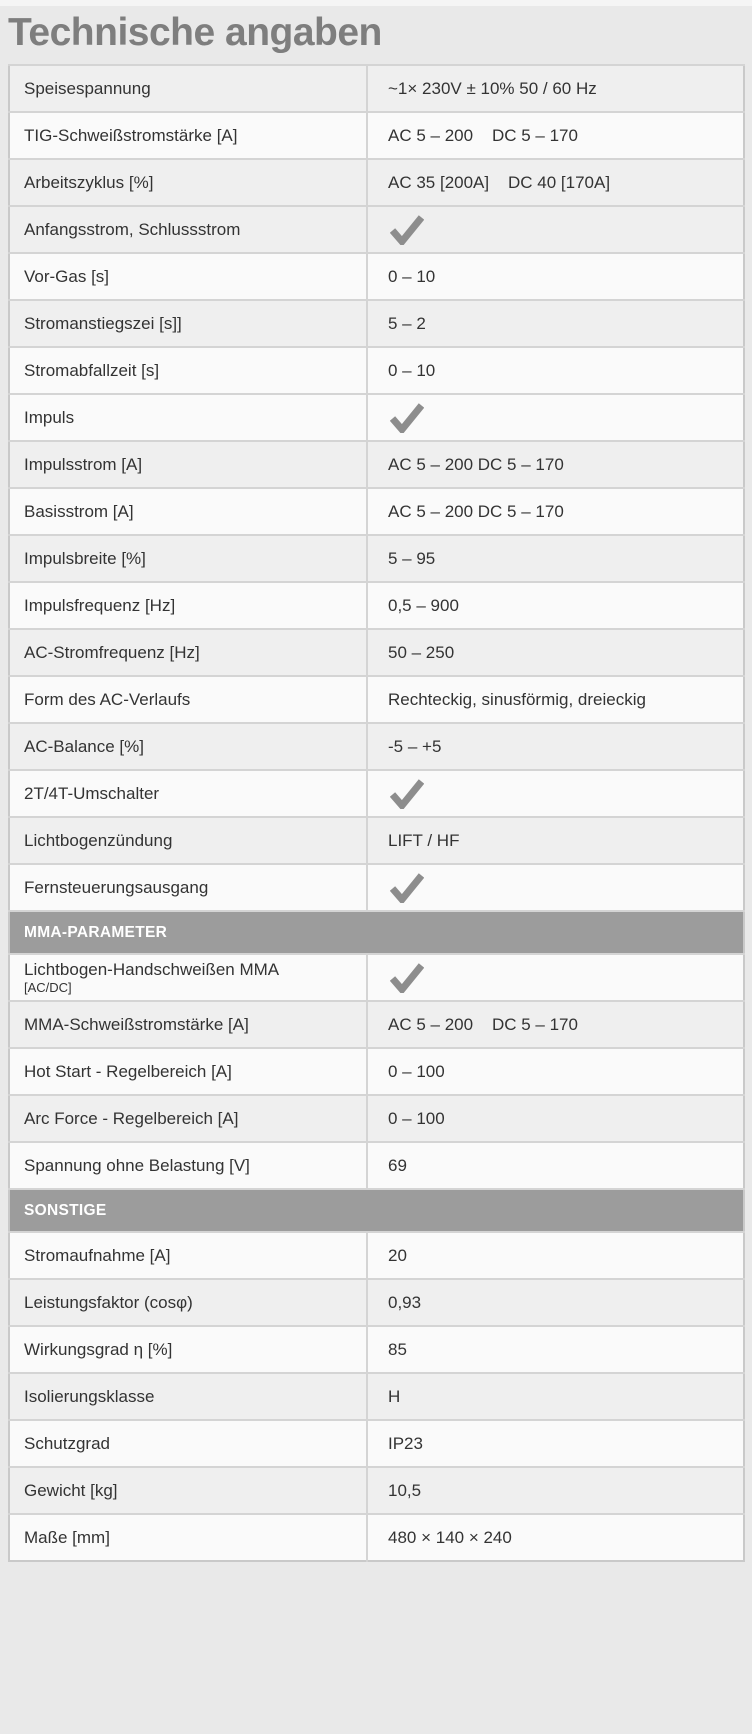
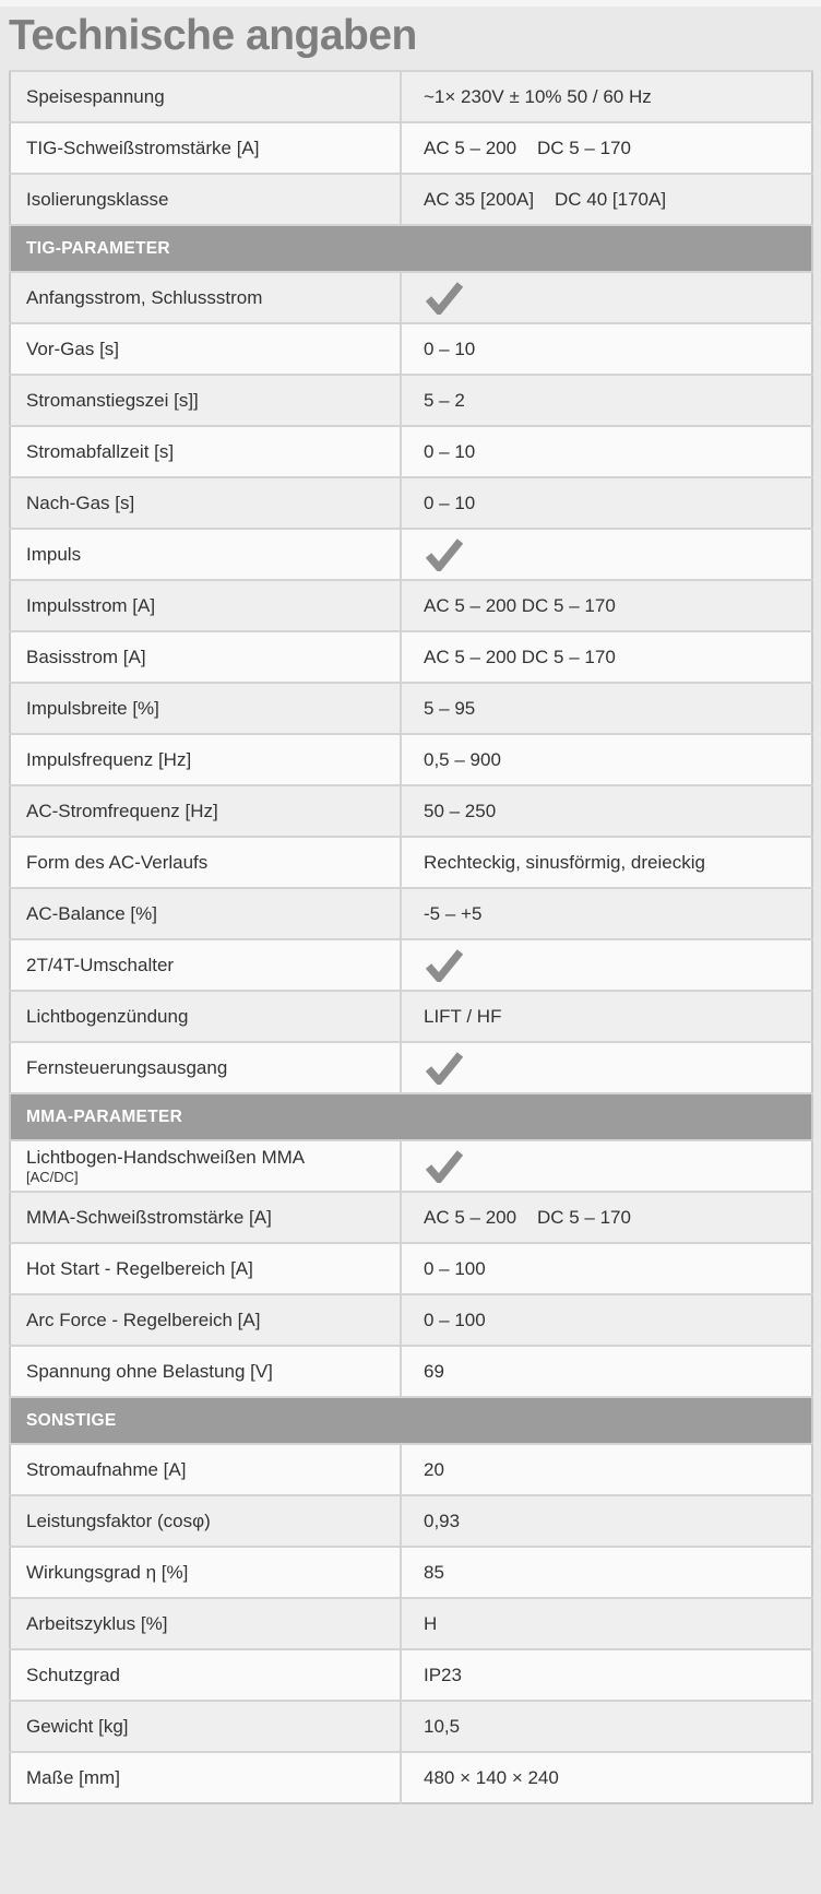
  Technische angaben
  Speisespannung	~1× 230V ± 10% 50 / 60 Hz
  TIG-Schweißstromstärke [A]	AC 5 – 200 DC 5 – 170
- Arbeitszyklus [%]	AC 35 [200A] DC 40 [170A]
+ Isolierungsklasse	AC 35 [200A] DC 40 [170A]
+ TIG-PARAMETER
  Anfangsstrom, Schlussstrom
  Vor-Gas [s]	0 – 10
  Stromanstiegszei [s]]	5 – 2
  Stromabfallzeit [s]	0 – 10
+ Nach-Gas [s]	0 – 10
  Impuls
  Impulsstrom [A]	AC 5 – 200 DC 5 – 170
  Basisstrom [A]	AC 5 – 200 DC 5 – 170
  Impulsbreite [%]	5 – 95
  Impulsfrequenz [Hz]	0,5 – 900
  AC-Stromfrequenz [Hz]	50 – 250
  Form des AC-Verlaufs	Rechteckig, sinusförmig, dreieckig
  AC-Balance [%]	-5 – +5
  2T/4T-Umschalter
  Lichtbogenzündung	LIFT / HF
  Fernsteuerungsausgang
  MMA-PARAMETER
  Lichtbogen-Handschweißen MMA [AC/DC]
  MMA-Schweißstromstärke [A]	AC 5 – 200 DC 5 – 170
  Hot Start - Regelbereich [A]	0 – 100
  Arc Force - Regelbereich [A]	0 – 100
  Spannung ohne Belastung [V]	69
  SONSTIGE
  Stromaufnahme [A]	20
  Leistungsfaktor (cosφ)	0,93
  Wirkungsgrad η [%]	85
- Isolierungsklasse	H
+ Arbeitszyklus [%]	H
  Schutzgrad	IP23
  Gewicht [kg]	10,5
  Maße [mm]	480 × 140 × 240
